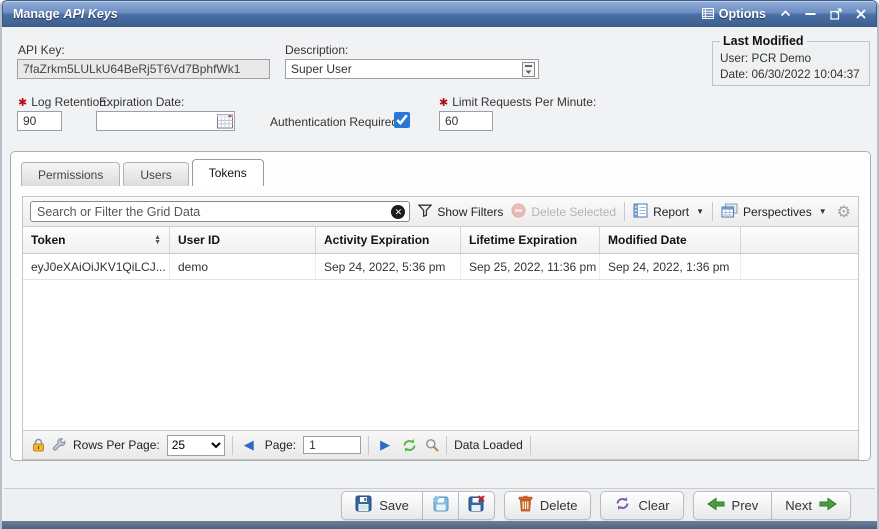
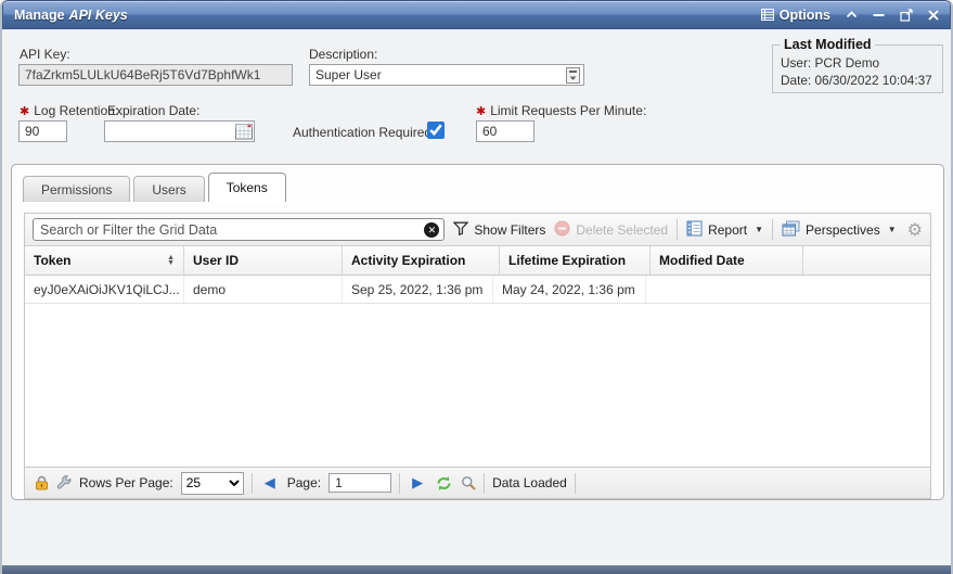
  Manage API Keys
  Options
  API Key:
  7faZrkm5LULkU64BeRj5T6Vd7BphfWk1
  Description:
  Super User
  Last Modified
  User: PCR Demo
  Date: 06/30/2022 10:04:37
  ✱ Log Retention:
  90
  Expiration Date:
  Authentication Required:
  ✱ Limit Requests Per Minute:
  60
  Permissions
  Users
  Tokens
  Search or Filter the Grid Data
  ✕
  Show Filters
  Delete Selected
  Report
  ▼
  Perspectives
  ▼
  ⚙
  Token
  User ID
  Activity Expiration
  Lifetime Expiration
  Modified Date
  eyJ0eXAiOiJKV1QiLCJ...
  demo
- Sep 24, 2022, 5:36 pm
- Sep 25, 2022, 11:36 pm
+ Sep 25, 2022, 1:36 pm
- Sep 24, 2022, 1:36 pm
+ May 24, 2022, 1:36 pm
  Rows Per Page:
  25
  ◀
  Page:
  1
  ▶
  Data Loaded
- Save
- Delete
- Clear
- Prev
- Next
